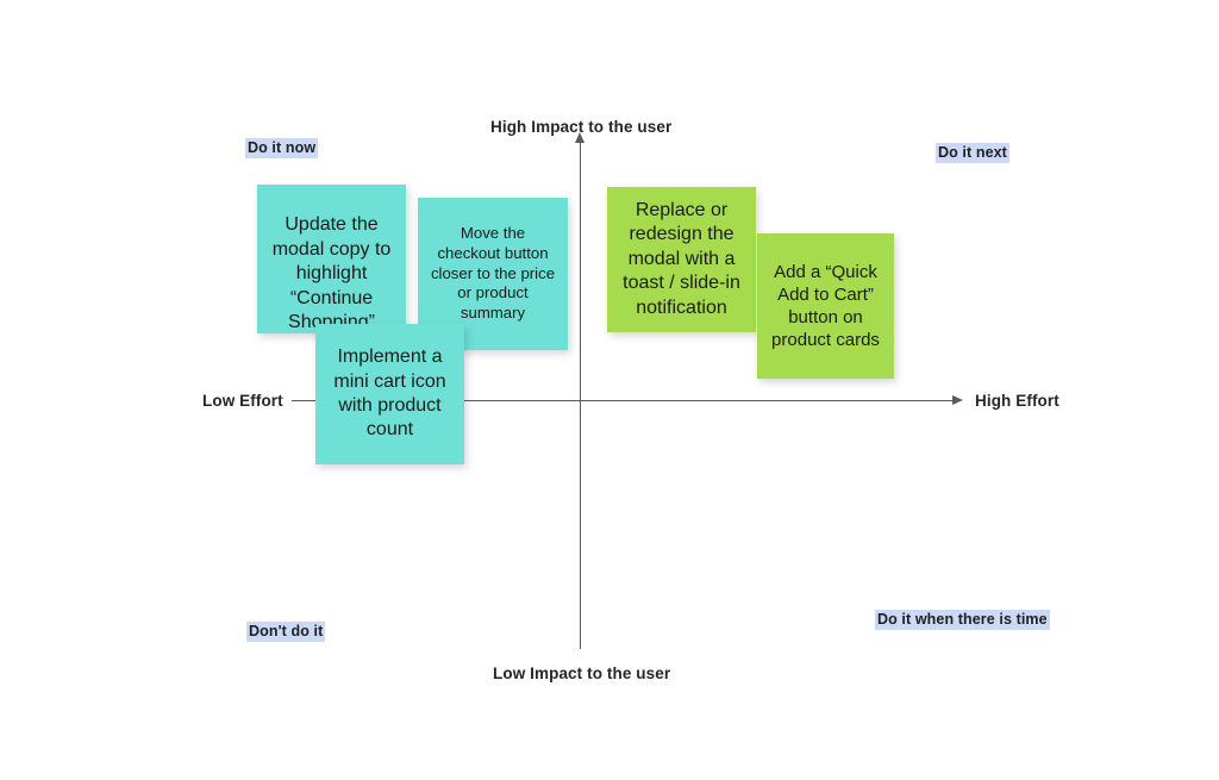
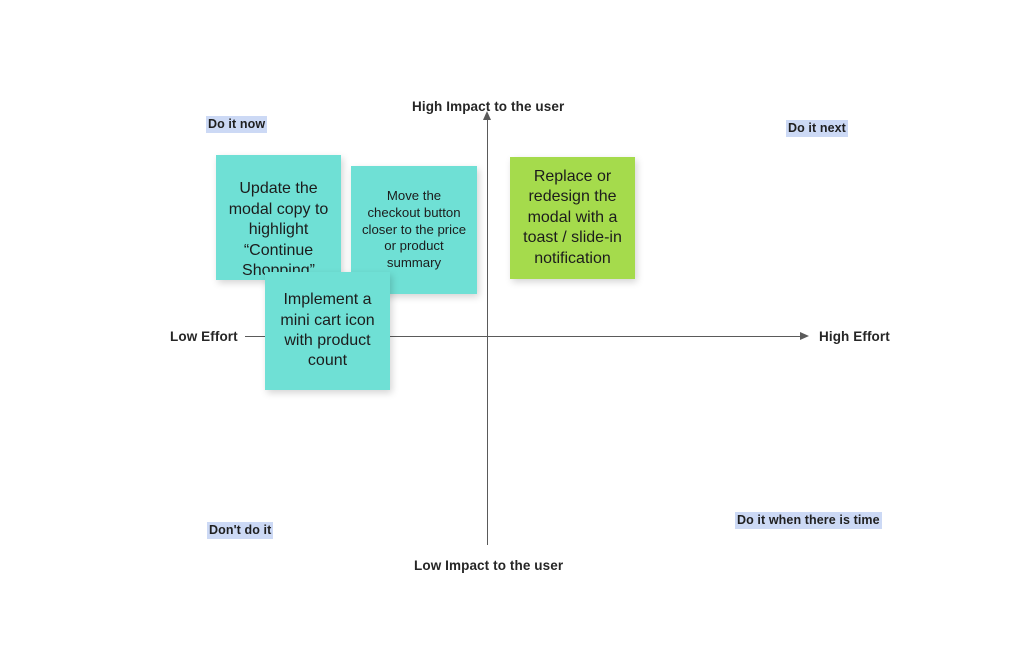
  High Impact to the user
  Low Impact to the user
  Low Effort
  High Effort
  Do it now
  Do it next
  Don't do it
  Do it when there is time
  Update the modal copy to highlight “Continue Shopping”
  Move the checkout button closer to the price or product summary
  Implement a mini cart icon with product count
  Replace or redesign the modal with a toast / slide-in notification
- Add a “Quick Add to Cart” button on product cards
